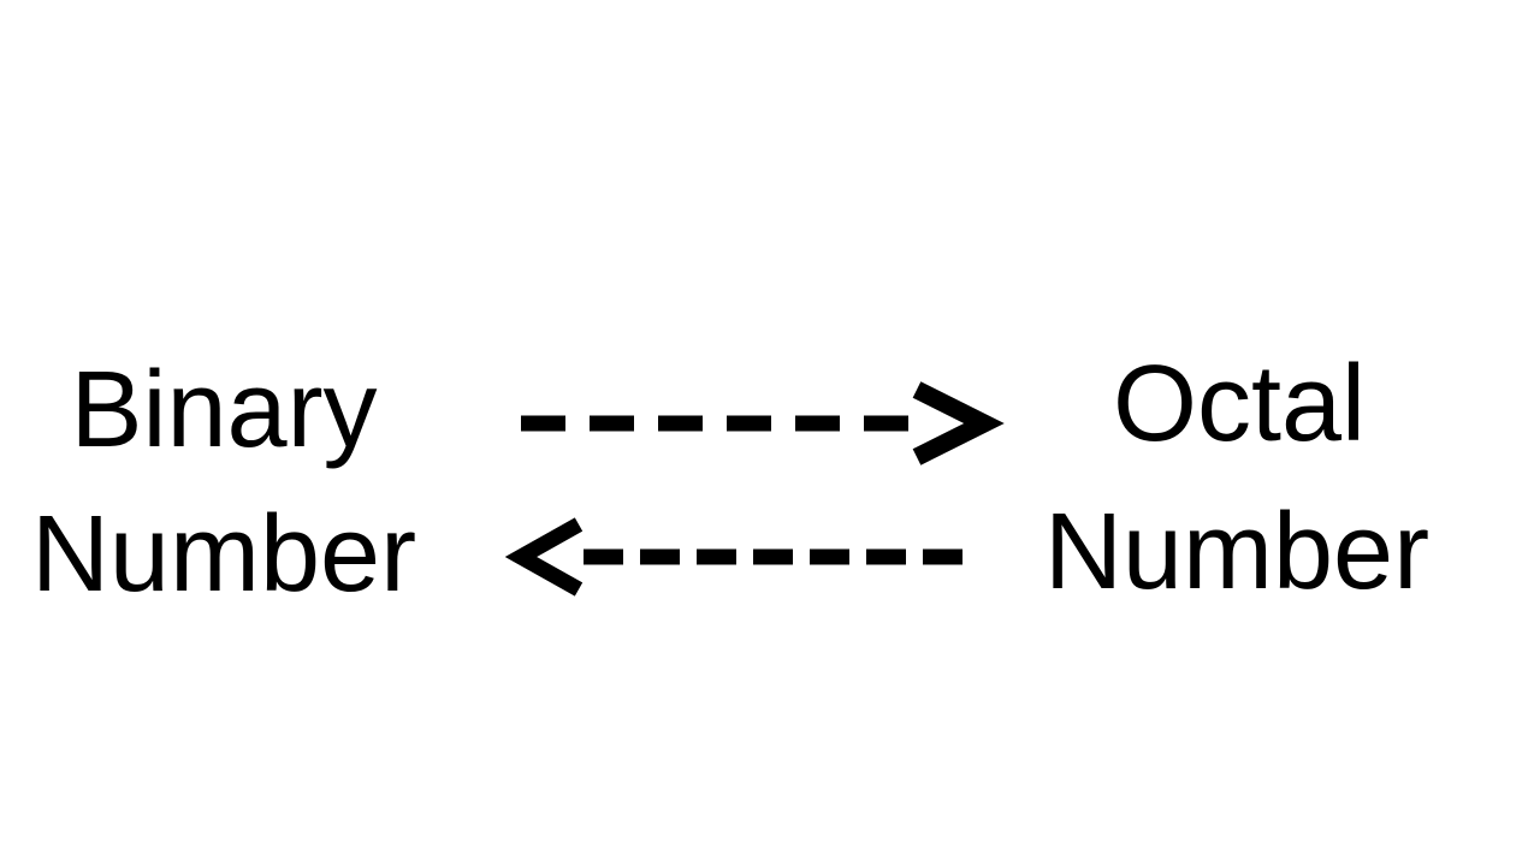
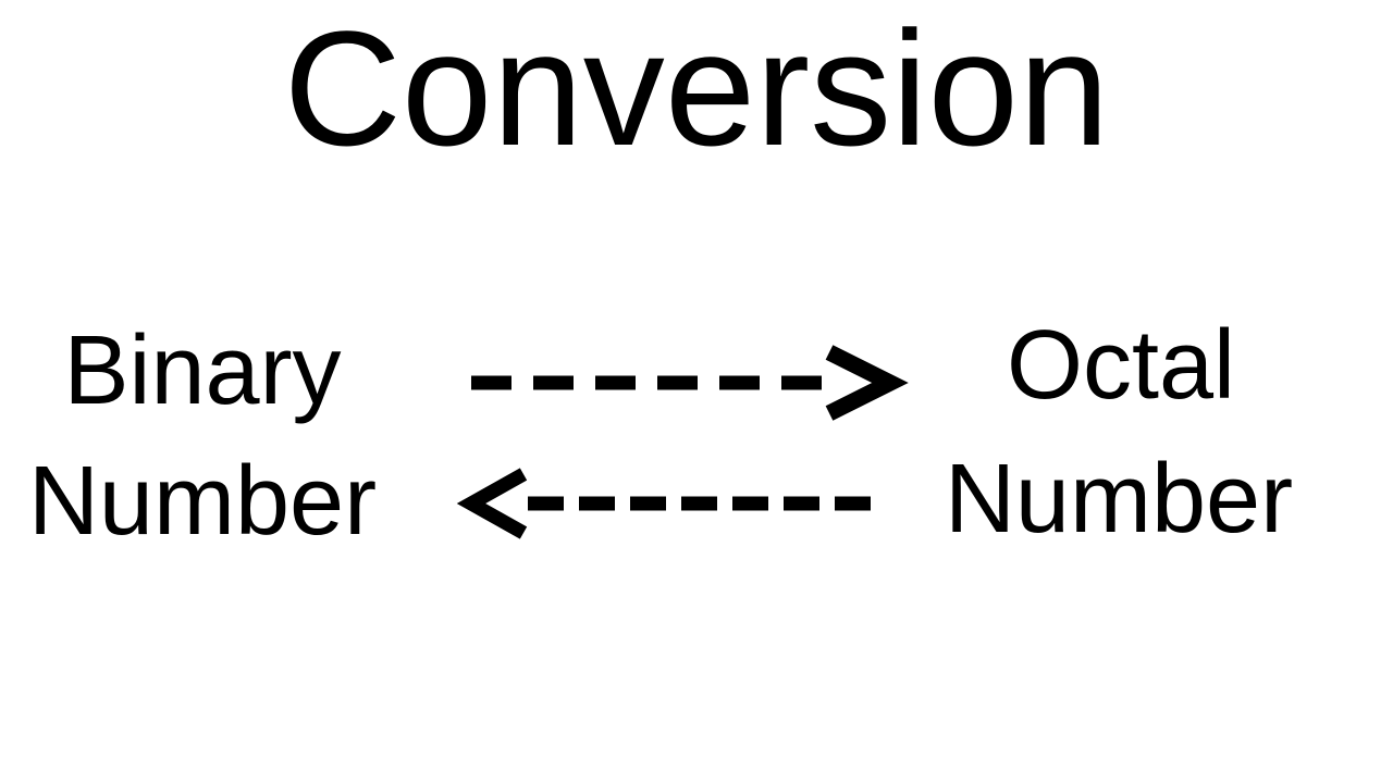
+ Conversion
  Binary
  Number
  Octal
  Number
